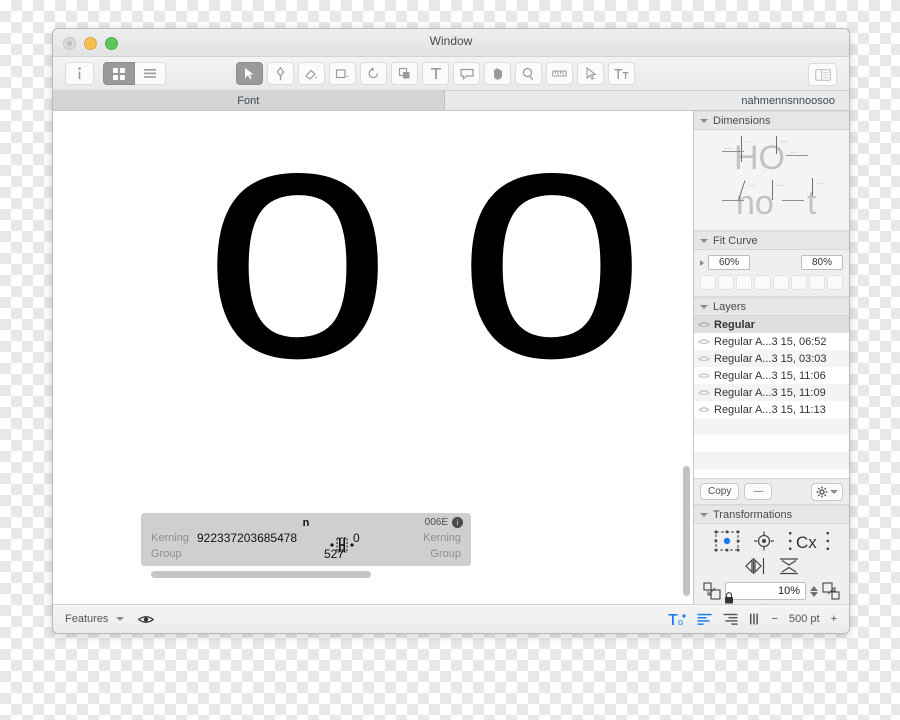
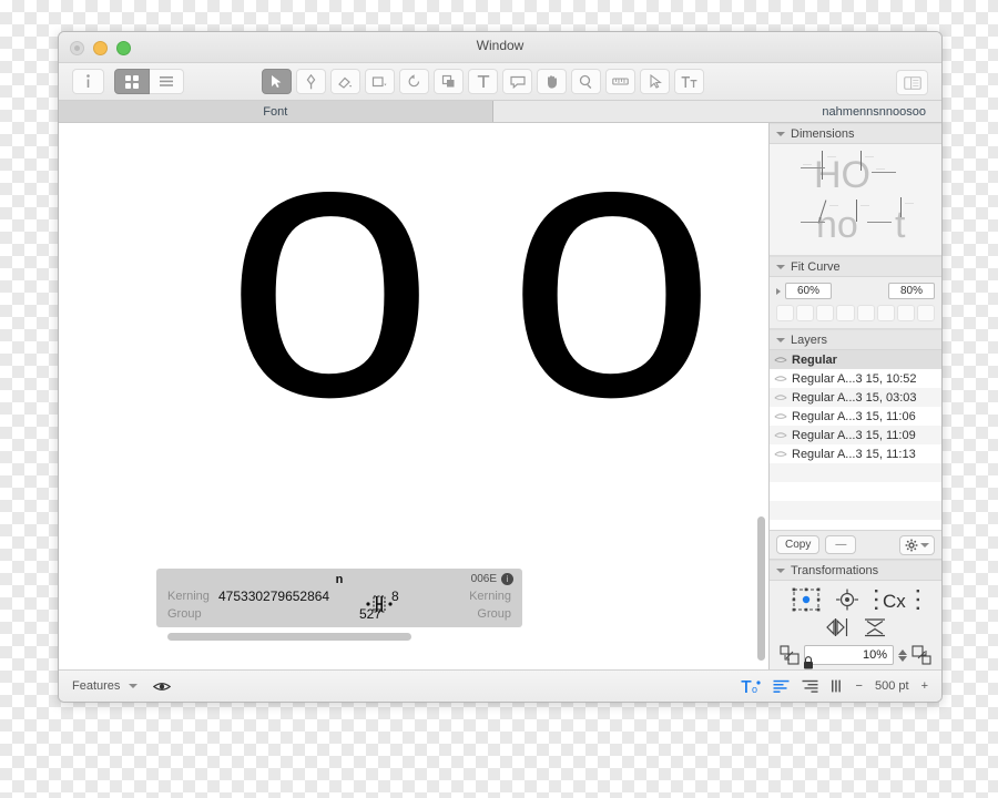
  Window
  Font
  nahmennsnnoosoo
  o
  o
  n
  006E
  i
  Kerning
- 922337203685478
+ 475330279652864
- 0
+ 8
  Kerning
  Group
  527
  Group
  Dimensions
  HO
  no
  t
  Fit Curve
  60%
  80%
  Layers
  Regular
- Regular A...3 15, 06:52
+ Regular A...3 15, 10:52
  Regular A...3 15, 03:03
  Regular A...3 15, 11:06
  Regular A...3 15, 11:09
  Regular A...3 15, 11:13
  Copy
  —
  Transformations
  Cx
  10%
  Features
  o
  −
  500 pt
  +
